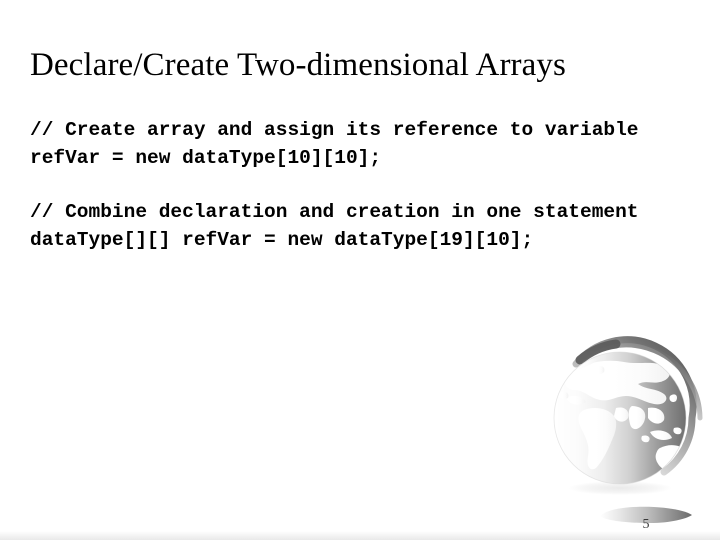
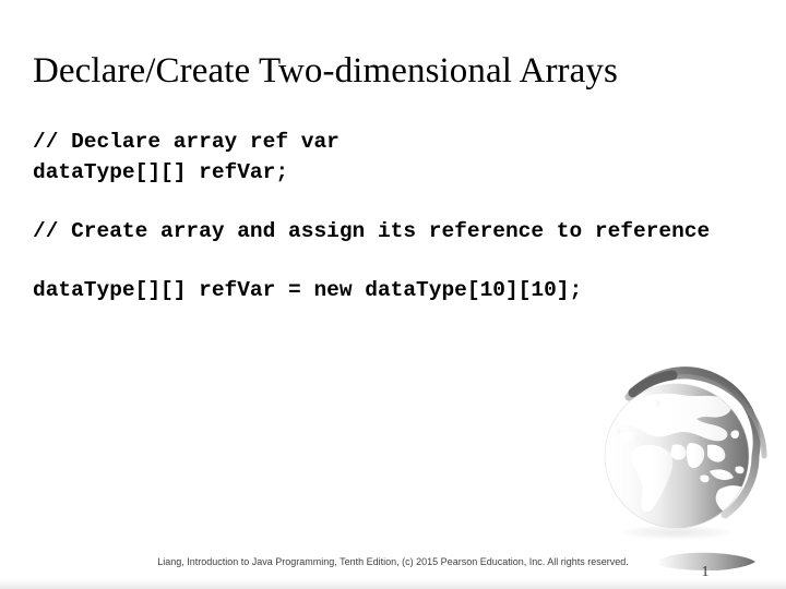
  Declare/Create Two-dimensional Arrays
+ // Declare array ref var
+ dataType[][] refVar;
- // Create array and assign its reference to variable
+ // Create array and assign its reference to reference
- refVar = new dataType[10][10];
- // Combine declaration and creation in one statement
- dataType[][] refVar = new dataType[19][10];
+ dataType[][] refVar = new dataType[10][10];
+ Liang, Introduction to Java Programming, Tenth Edition, (c) 2015 Pearson Education, Inc. All rights reserved.
- 5
+ 1
